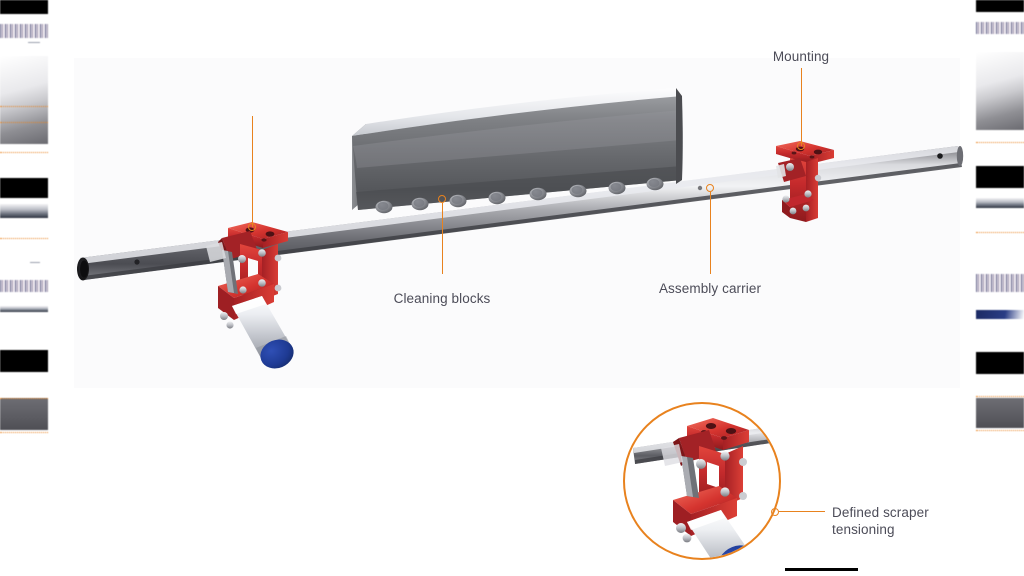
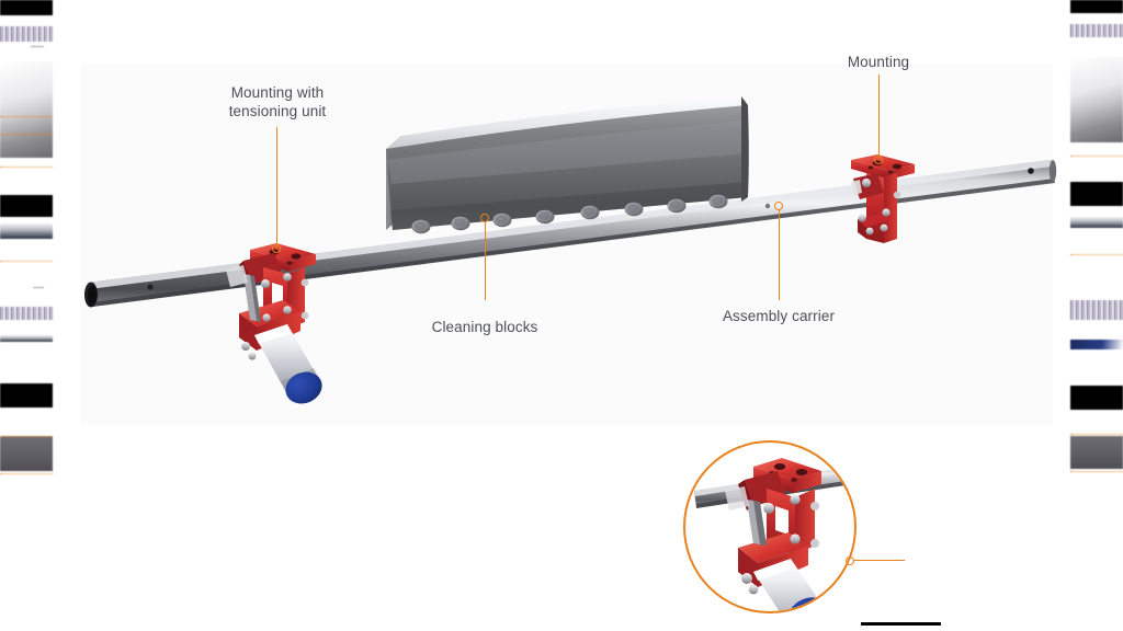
+ Mounting with
+ tensioning unit
  Mounting
  Cleaning blocks
  Assembly carrier
- Defined scraper
- tensioning
